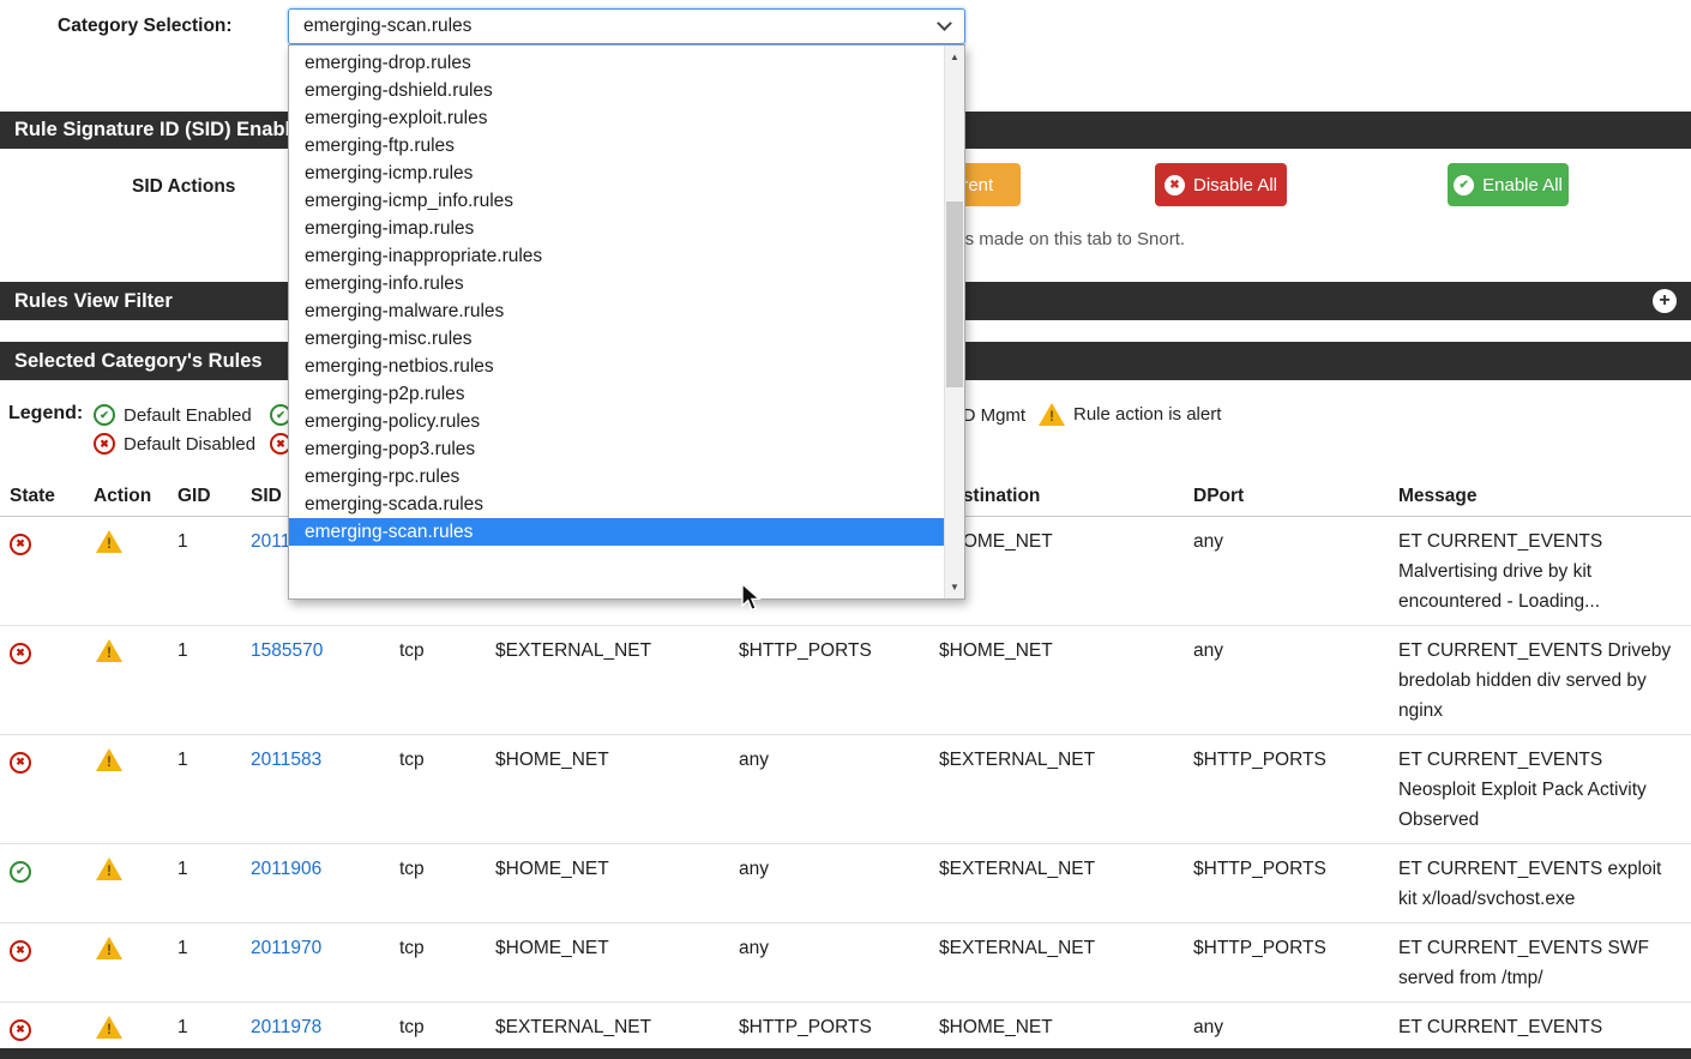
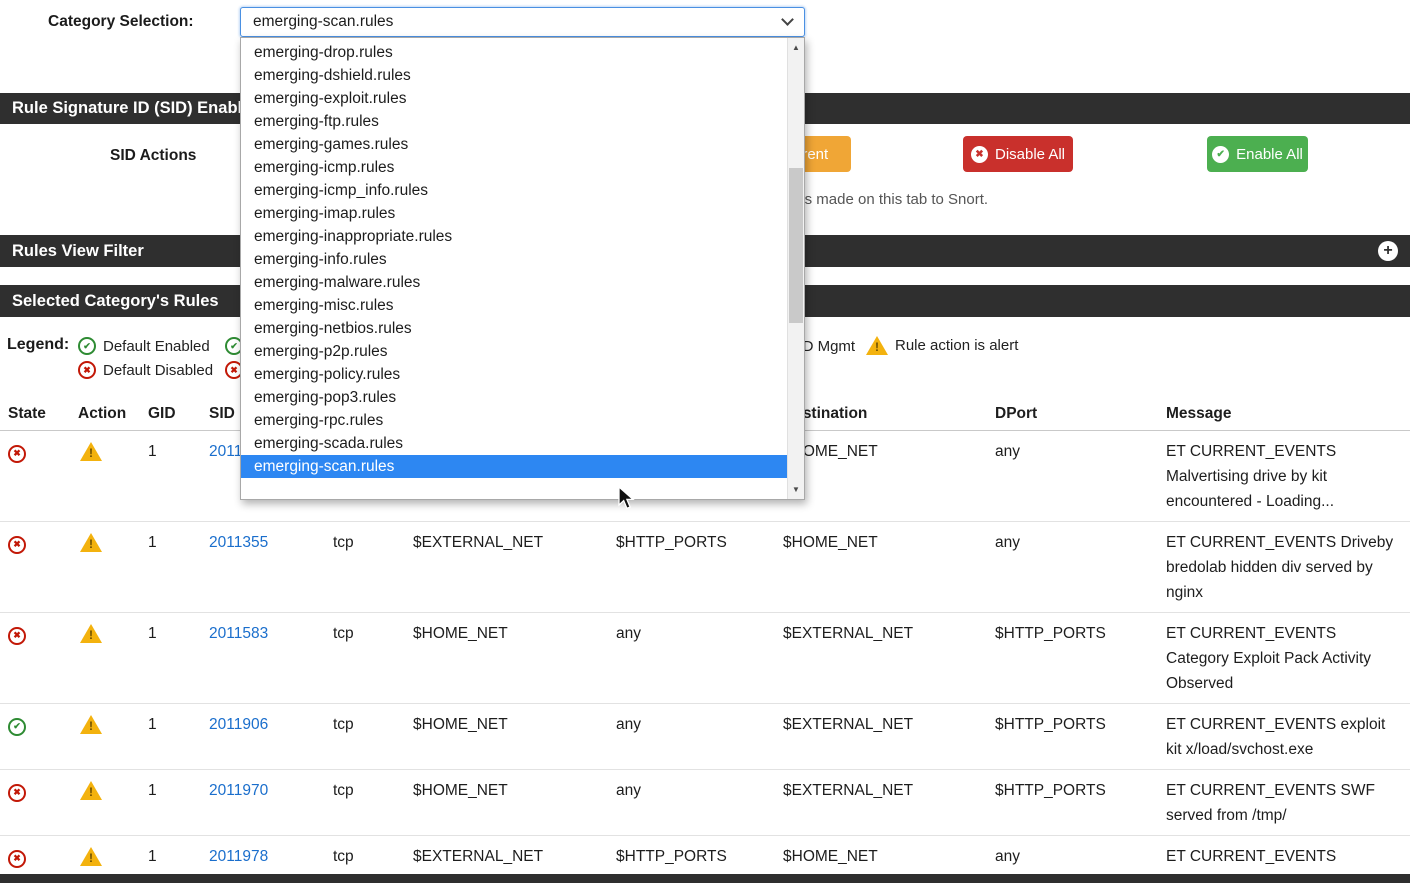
  Category Selection:
  emerging-scan.rules
  SID Actions
  ✖
  Disable All
  ✔
  Enable All
  Rules View Filter
  +
  Selected Category's Rules
  Legend:
  ✔
  Default Enabled
  ✔
  !
  Rule action is alert
  ✖
  Default Disabled
  ✖
  State
  Action
  GID
  SID
  stination
  DPort
  Message
  ✖
  !
  1
  OME_NET
  any
  ET CURRENT_EVENTS Malvertising drive by kit encountered - Loading...
  ✖
  !
  1
- 1585570
+ 2011355
  tcp
  $EXTERNAL_NET
  $HTTP_PORTS
  $HOME_NET
  any
  ET CURRENT_EVENTS Driveby bredolab hidden div served by nginx
  ✖
  !
  1
  2011583
  tcp
  $HOME_NET
  any
  $EXTERNAL_NET
  $HTTP_PORTS
- ET CURRENT_EVENTS Neosploit Exploit Pack Activity Observed
+ ET CURRENT_EVENTS Category Exploit Pack Activity Observed
  ✔
  !
  1
  2011906
  tcp
  $HOME_NET
  any
  $EXTERNAL_NET
  $HTTP_PORTS
  ET CURRENT_EVENTS exploit kit x/load/svchost.exe
  ✖
  !
  1
  2011970
  tcp
  $HOME_NET
  any
  $EXTERNAL_NET
  $HTTP_PORTS
  ET CURRENT_EVENTS SWF served from /tmp/
  ✖
  !
  1
  2011978
  tcp
  $EXTERNAL_NET
  $HTTP_PORTS
  $HOME_NET
  any
  emerging-drop.rules
  emerging-dshield.rules
  emerging-exploit.rules
  emerging-ftp.rules
+ emerging-games.rules
  emerging-icmp.rules
  emerging-icmp_info.rules
  emerging-imap.rules
  emerging-inappropriate.rules
  emerging-info.rules
  emerging-malware.rules
  emerging-misc.rules
  emerging-netbios.rules
  emerging-p2p.rules
  emerging-policy.rules
  emerging-pop3.rules
  emerging-rpc.rules
  emerging-scada.rules
  emerging-scan.rules
  ▲
  ▼
